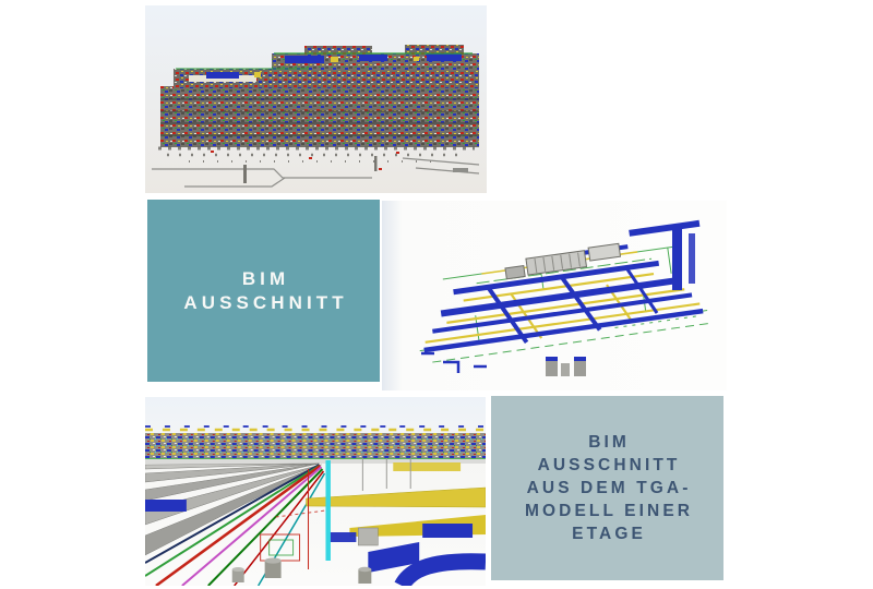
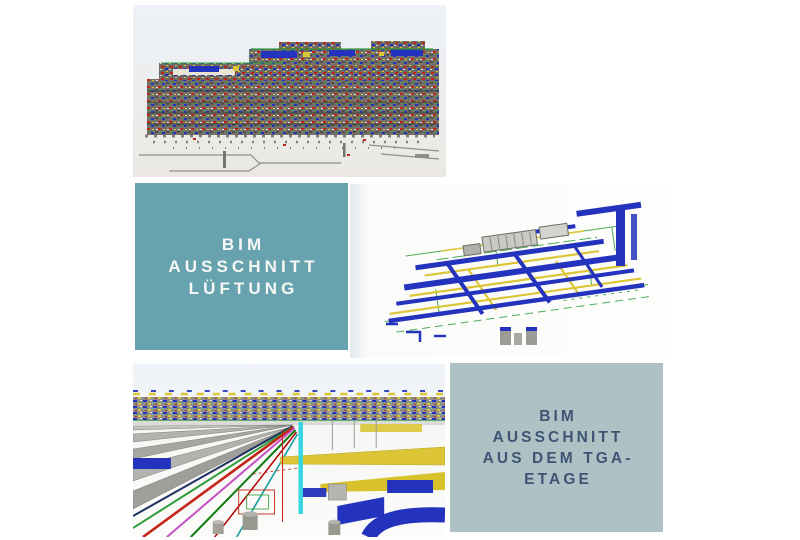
  BIM
  AUSSCHNITT
+ LÜFTUNG
  BIM
  AUSSCHNITT
  AUS DEM TGA-
- MODELL EINER
  ETAGE
